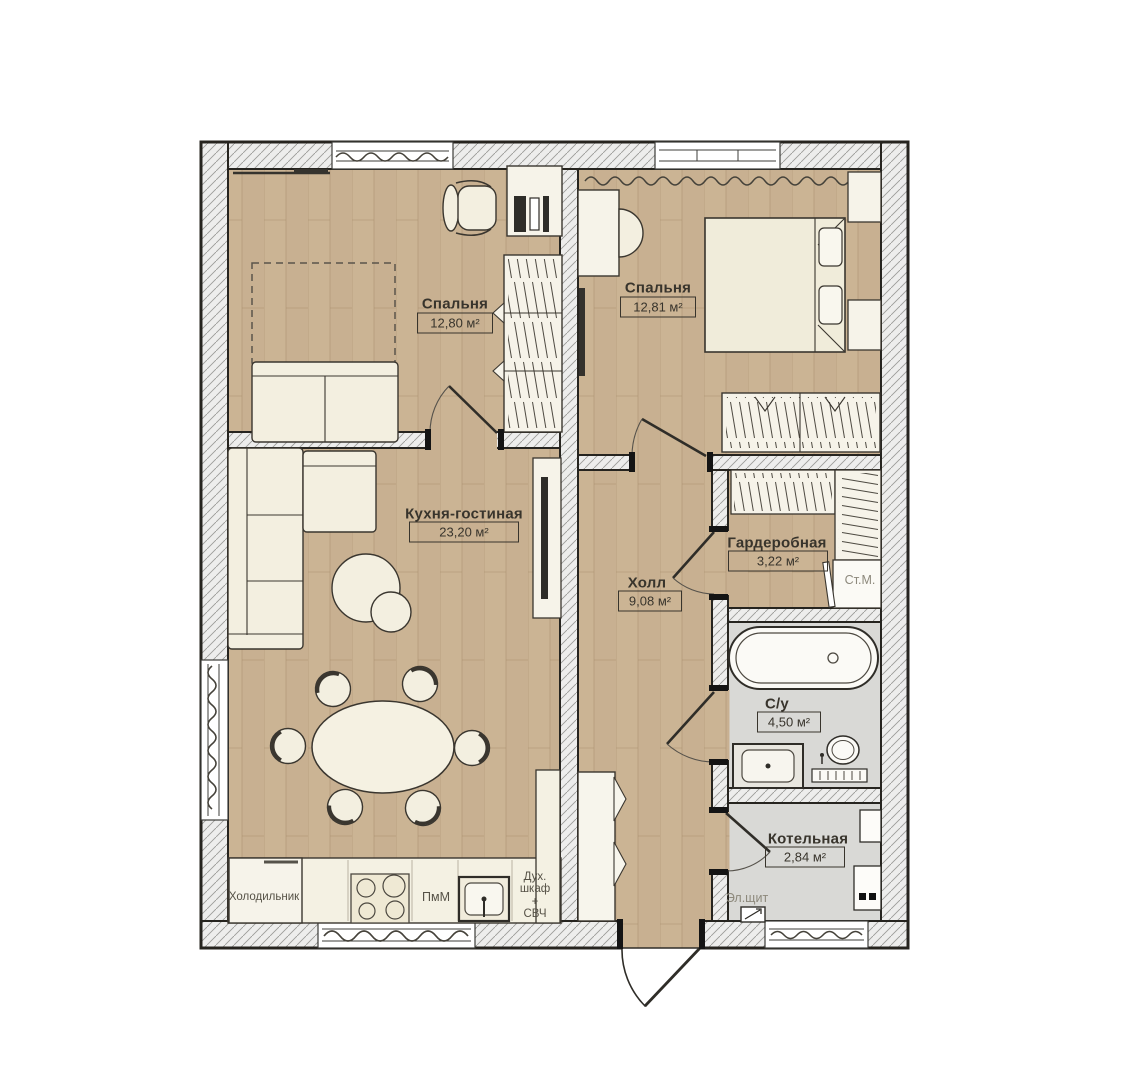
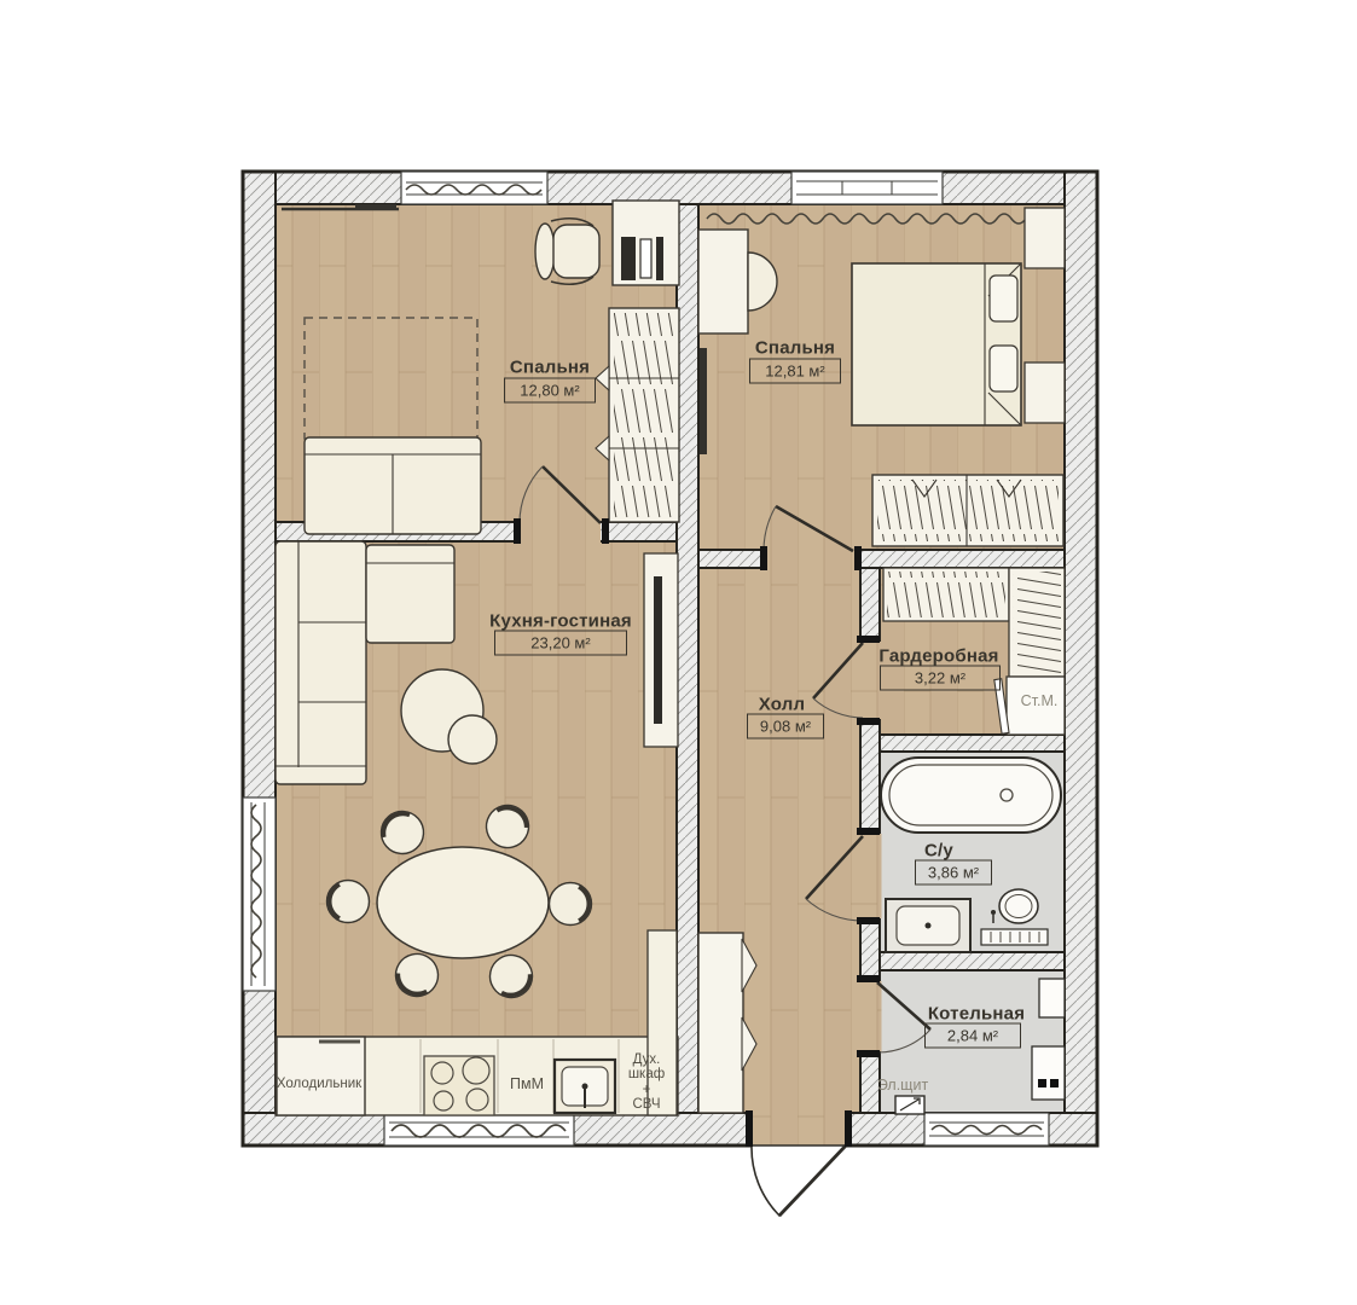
  Спальня
  12,80 м²
  Спальня
  12,81 м²
  Кухня-гостиная
  23,20 м²
  Холл
  9,08 м²
  Гардеробная
  3,22 м²
  С/у
- 4,50 м²
+ 3,86 м²
  Котельная
  2,84 м²
  Ст.М.
  Эл.щит
  Холодильник
  ПмМ
  Дух.
  шкаф
  +
  СВЧ
